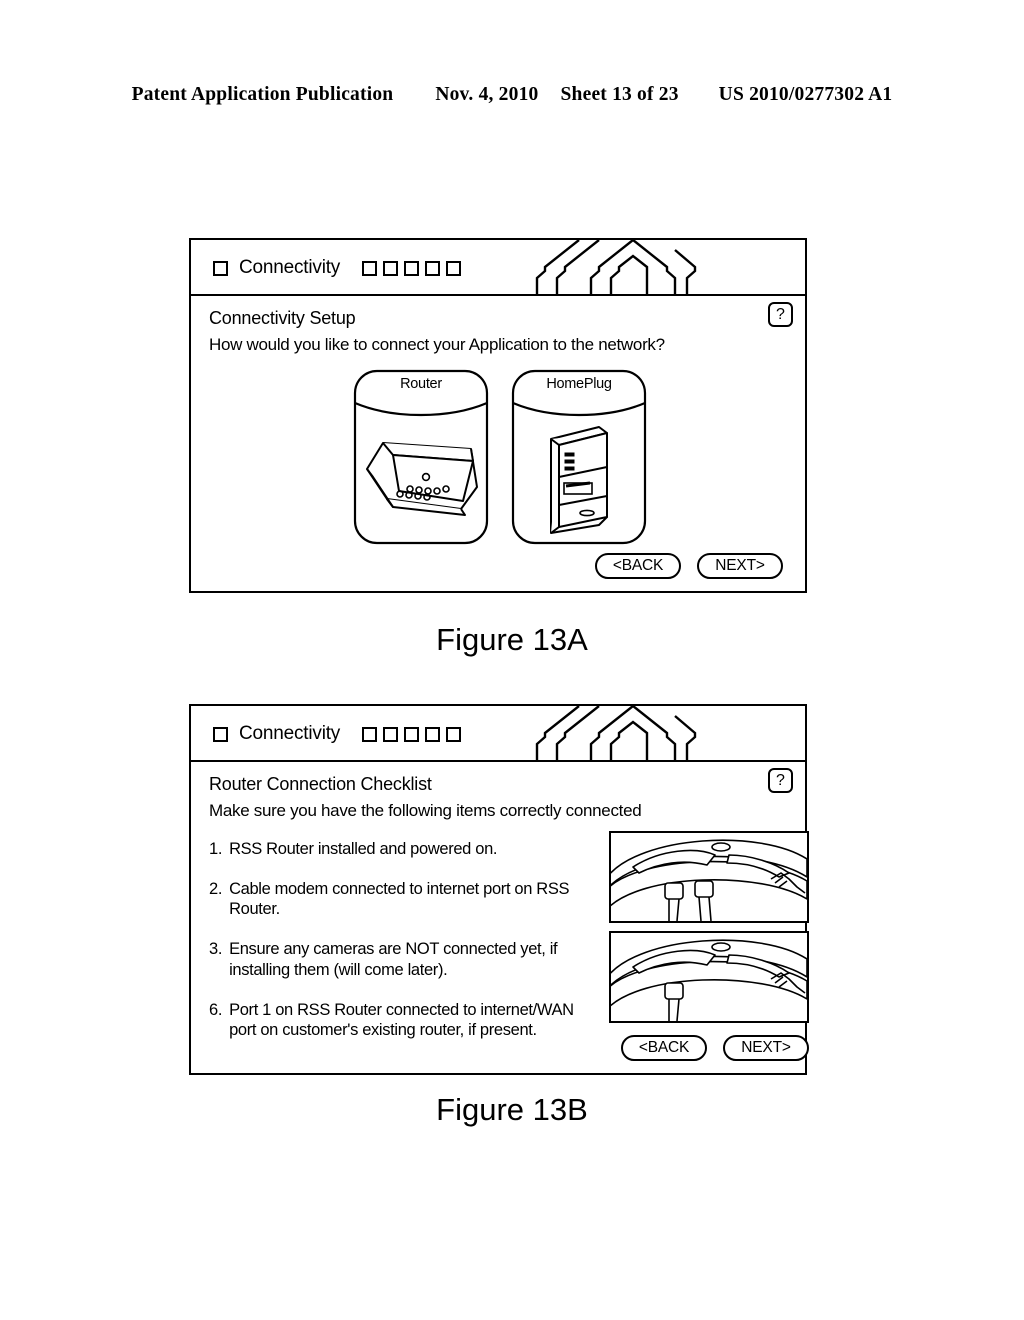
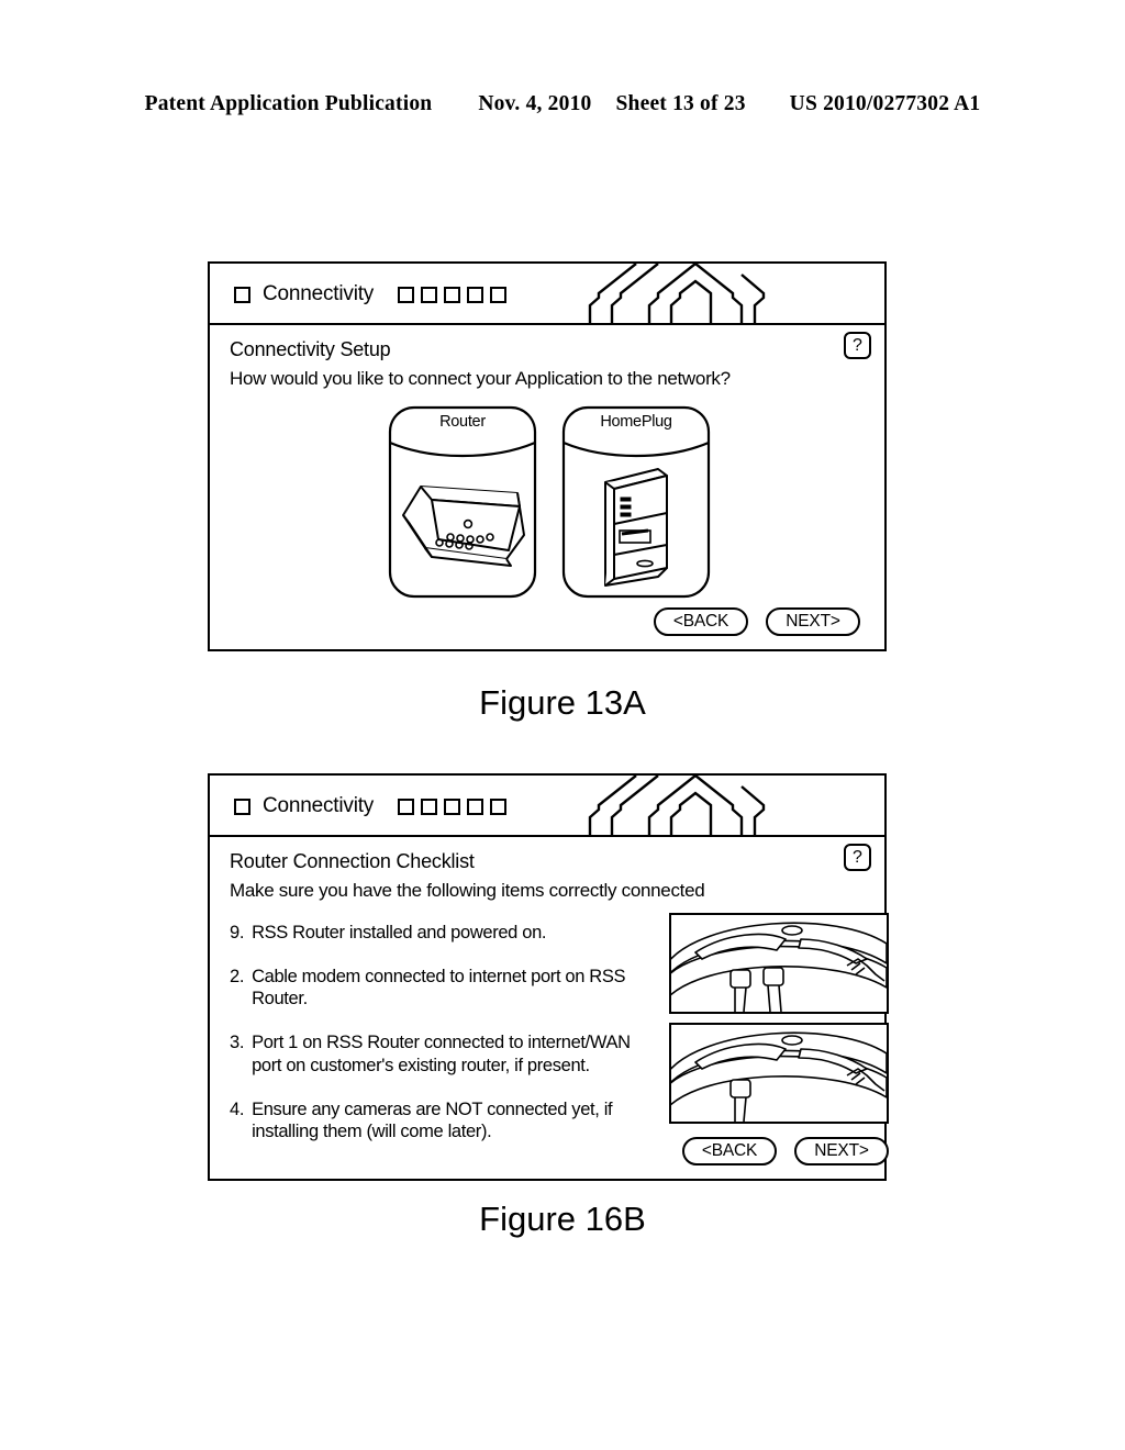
  Patent Application Publication
  Nov. 4, 2010
  Sheet 13 of 23
  US 2010/0277302 A1
  Connectivity
  ?
  Connectivity Setup
  How would you like to connect your Application to the network?
  Router
  HomePlug
  <BACK
  NEXT>
  Figure 13A
  Connectivity
  ?
  Router Connection Checklist
  Make sure you have the following items correctly connected
- 1.
+ 9.
  RSS Router installed and powered on.
  2.
  Cable modem connected to internet port on RSS Router.
  3.
- Ensure any cameras are NOT connected yet, if installing them (will come later).
+ Port 1 on RSS Router connected to internet/WAN port on customer's existing router, if present.
- 6.
+ 4.
- Port 1 on RSS Router connected to internet/WAN port on customer's existing router, if present.
+ Ensure any cameras are NOT connected yet, if installing them (will come later).
  <BACK
  NEXT>
- Figure 13B
+ Figure 16B
